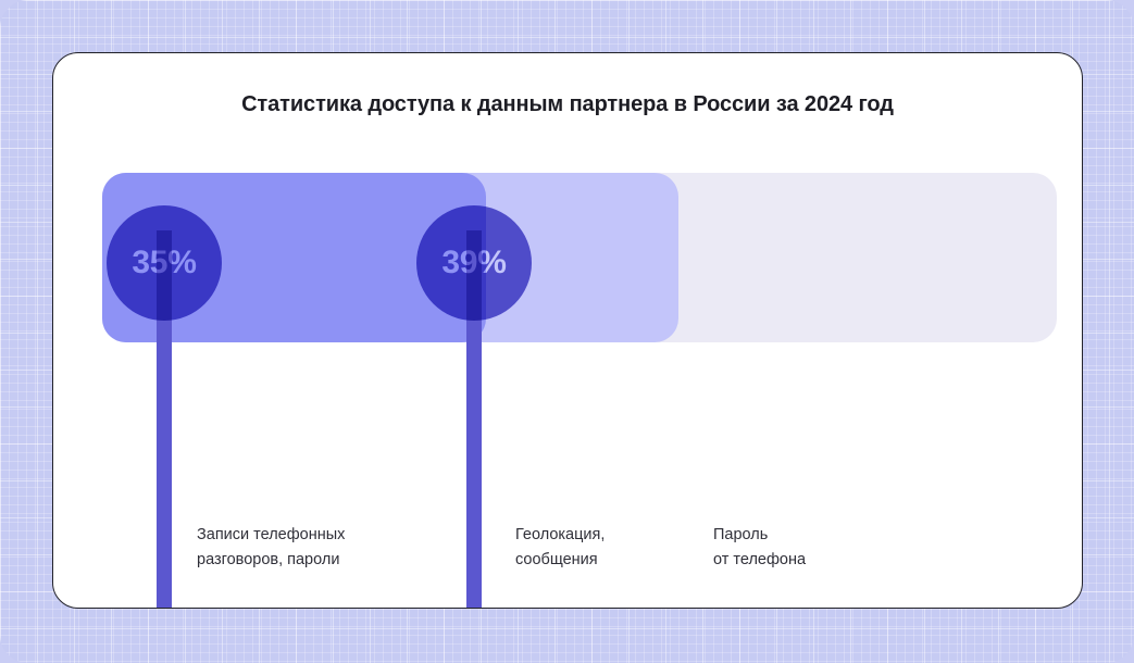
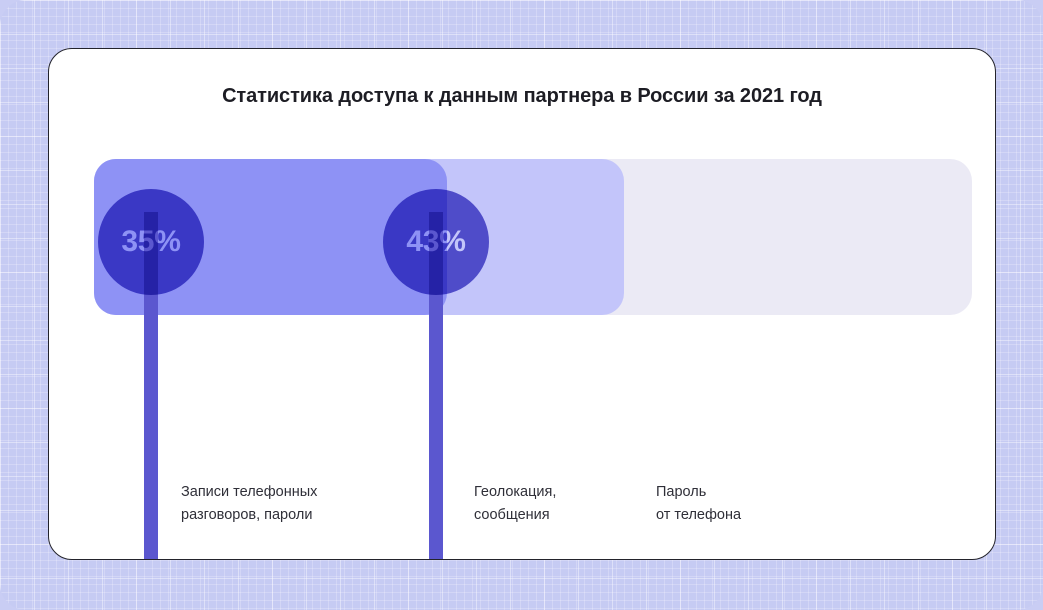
- Статистика доступа к данным партнера в России за 2024 год
+ Статистика доступа к данным партнера в России за 2021 год
  35%
- 39%
+ 43%
  Записи телефонных
  разговоров, пароли
  Геолокация,
  сообщения
  Пароль
  от телефона
